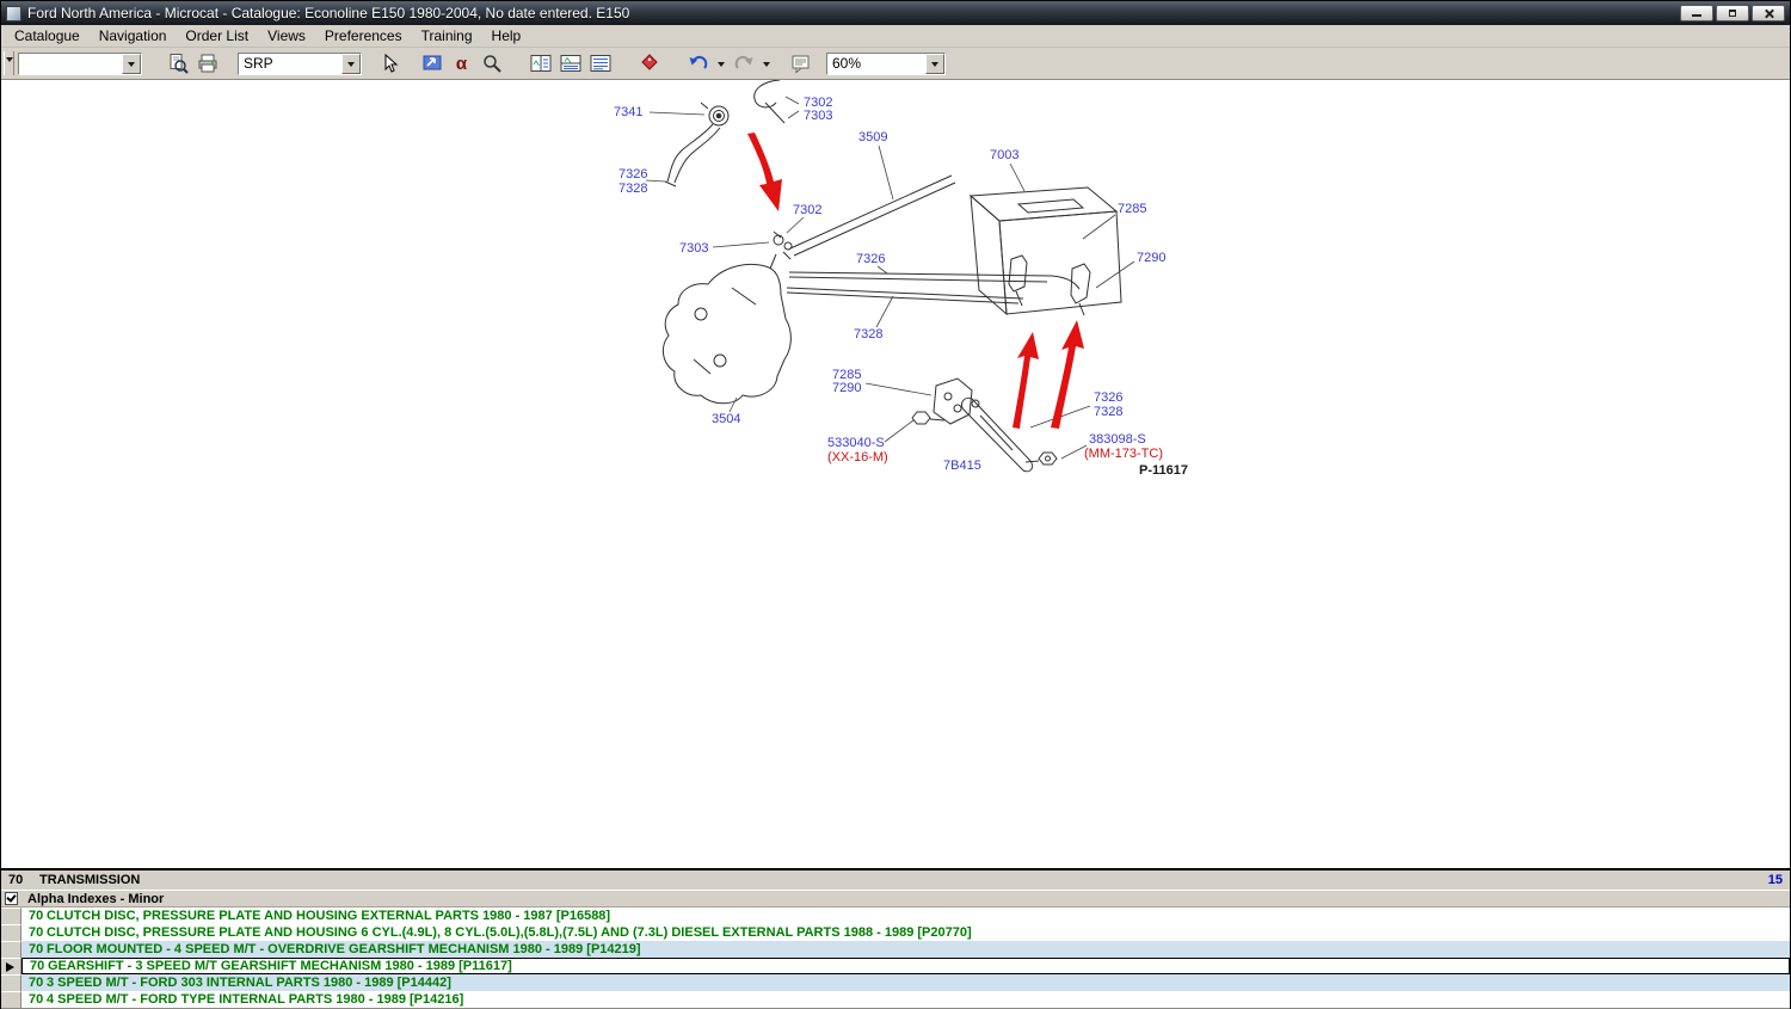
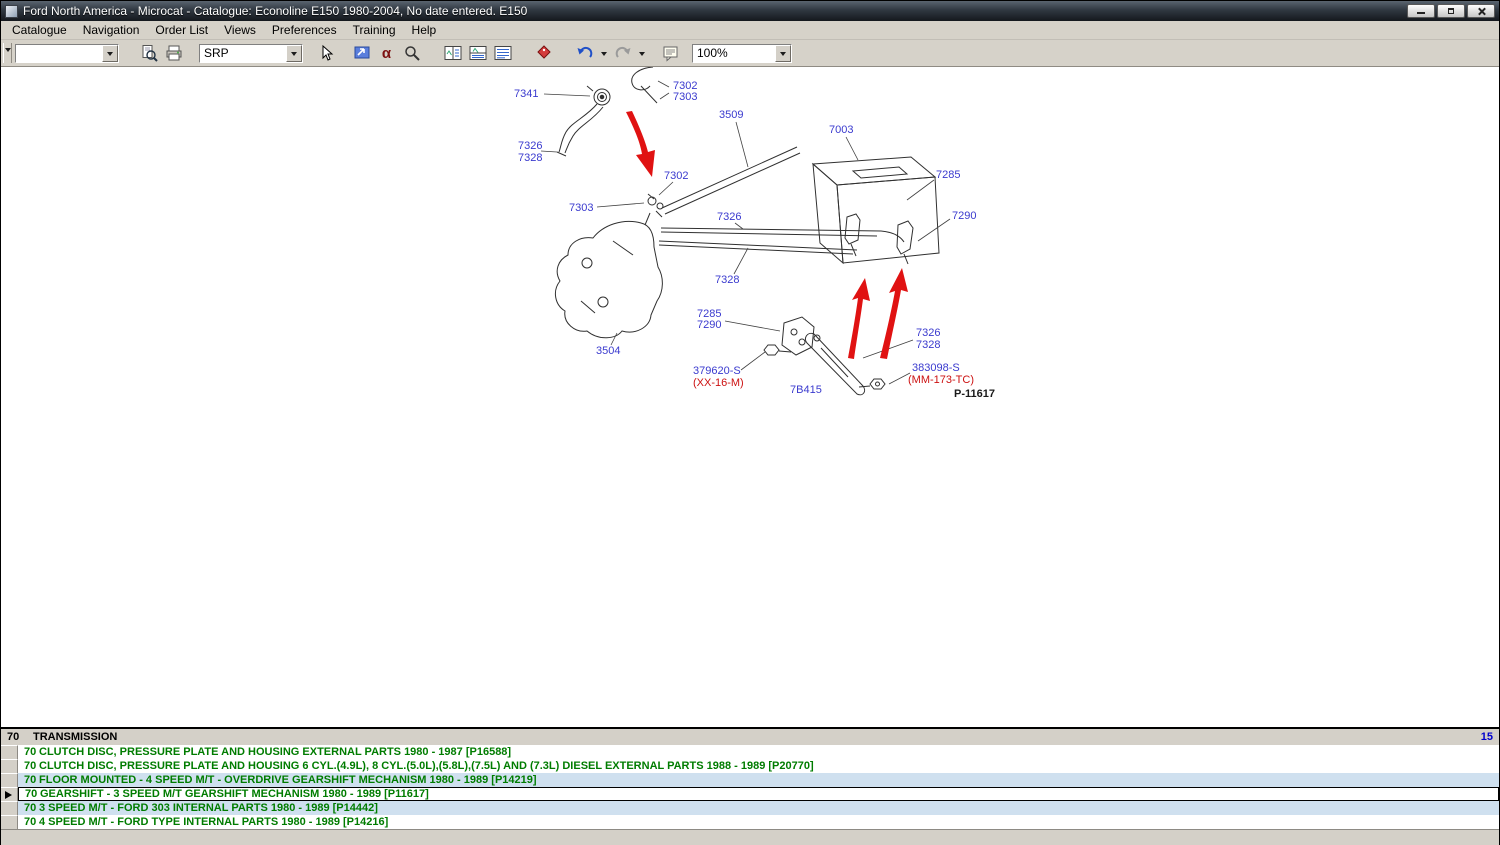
  Ford North America - Microcat - Catalogue: Econoline E150 1980-2004, No date entered. E150
  Catalogue
  Navigation
  Order List
  Views
  Preferences
  Training
  Help
  SRP
  α
- 60%
+ 100%
  7341
  7302
  7303
  3509
  7003
  7326
  7328
  7302
  7285
  7303
  7326
  7290
  7328
  7285
  7290
  7326
  7328
  3504
- 533040-S
+ 379620-S
  (XX-16-M)
  383098-S
  (MM-173-TC)
  7B415
  P-11617
  70
  TRANSMISSION
  15
- Alpha Indexes - Minor
  70
  CLUTCH DISC, PRESSURE PLATE AND HOUSING EXTERNAL PARTS 1980 - 1987 [P16588]
  70
  CLUTCH DISC, PRESSURE PLATE AND HOUSING 6 CYL.(4.9L), 8 CYL.(5.0L),(5.8L),(7.5L) AND (7.3L) DIESEL EXTERNAL PARTS 1988 - 1989 [P20770]
  70
  FLOOR MOUNTED - 4 SPEED M/T - OVERDRIVE GEARSHIFT MECHANISM 1980 - 1989 [P14219]
  70
  GEARSHIFT - 3 SPEED M/T GEARSHIFT MECHANISM 1980 - 1989 [P11617]
  70
  3 SPEED M/T - FORD 303 INTERNAL PARTS 1980 - 1989 [P14442]
  70
  4 SPEED M/T - FORD TYPE INTERNAL PARTS 1980 - 1989 [P14216]
